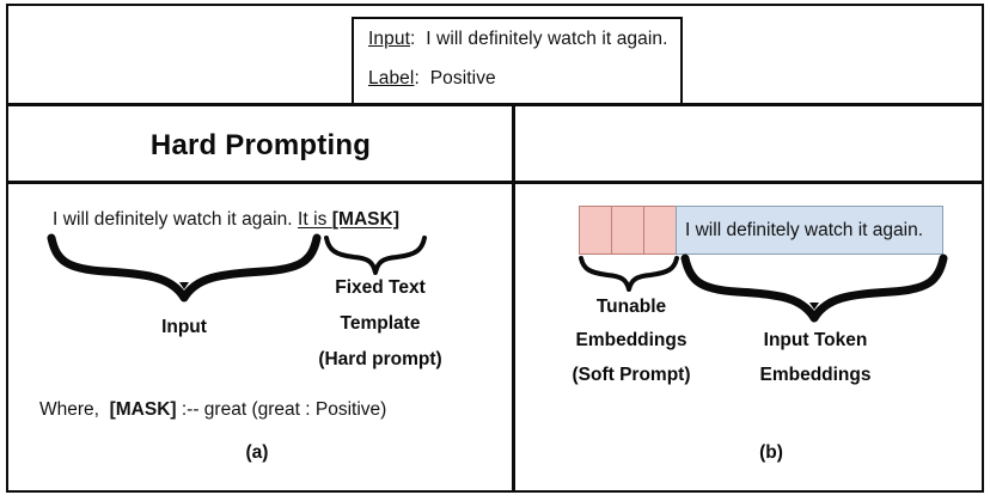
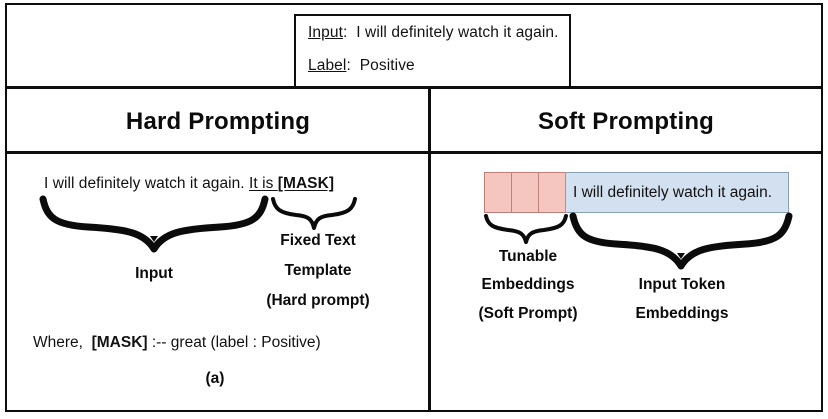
  Input: I will definitely watch it again.
  Label: Positive
  Hard Prompting
+ Soft Prompting
  I will definitely watch it again. It is [MASK]
  Input
  Fixed Text
  Template
  (Hard prompt)
- Where, [MASK] :-- great (great : Positive)
+ Where, [MASK] :-- great (label : Positive)
  (a)
  I will definitely watch it again.
  Tunable
  Embeddings
  (Soft Prompt)
  Input Token
  Embeddings
- (b)
